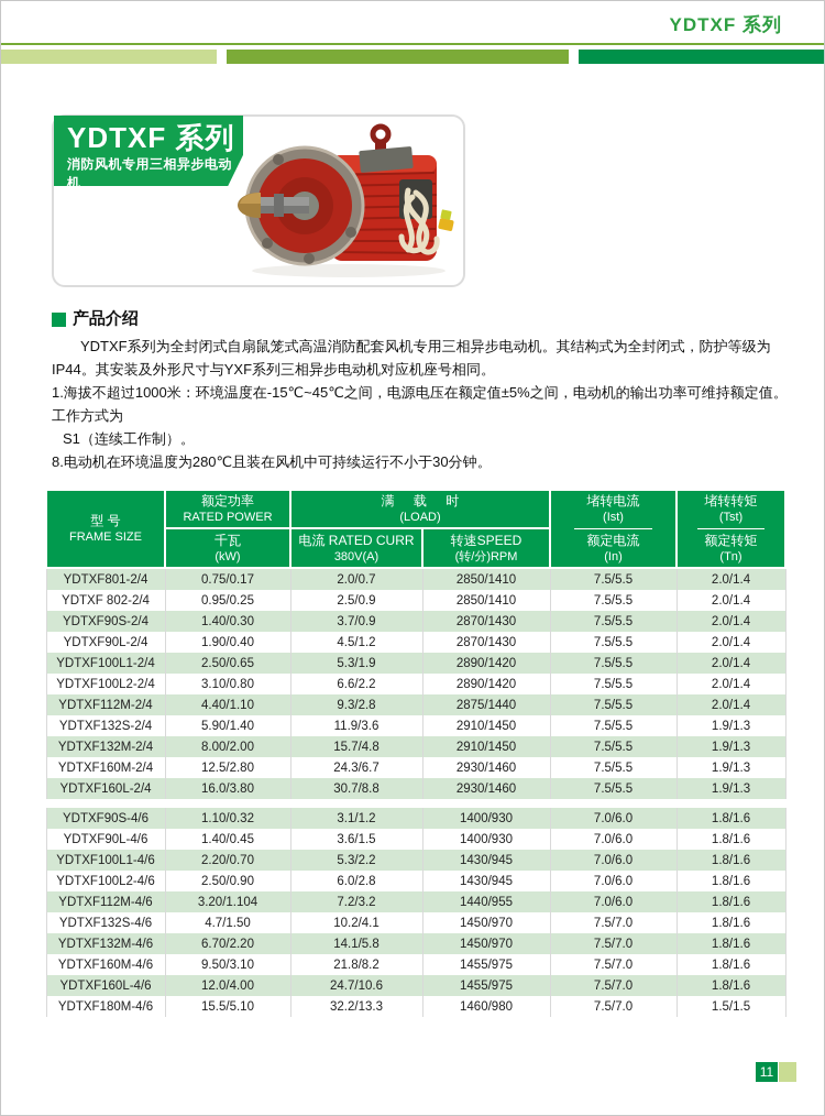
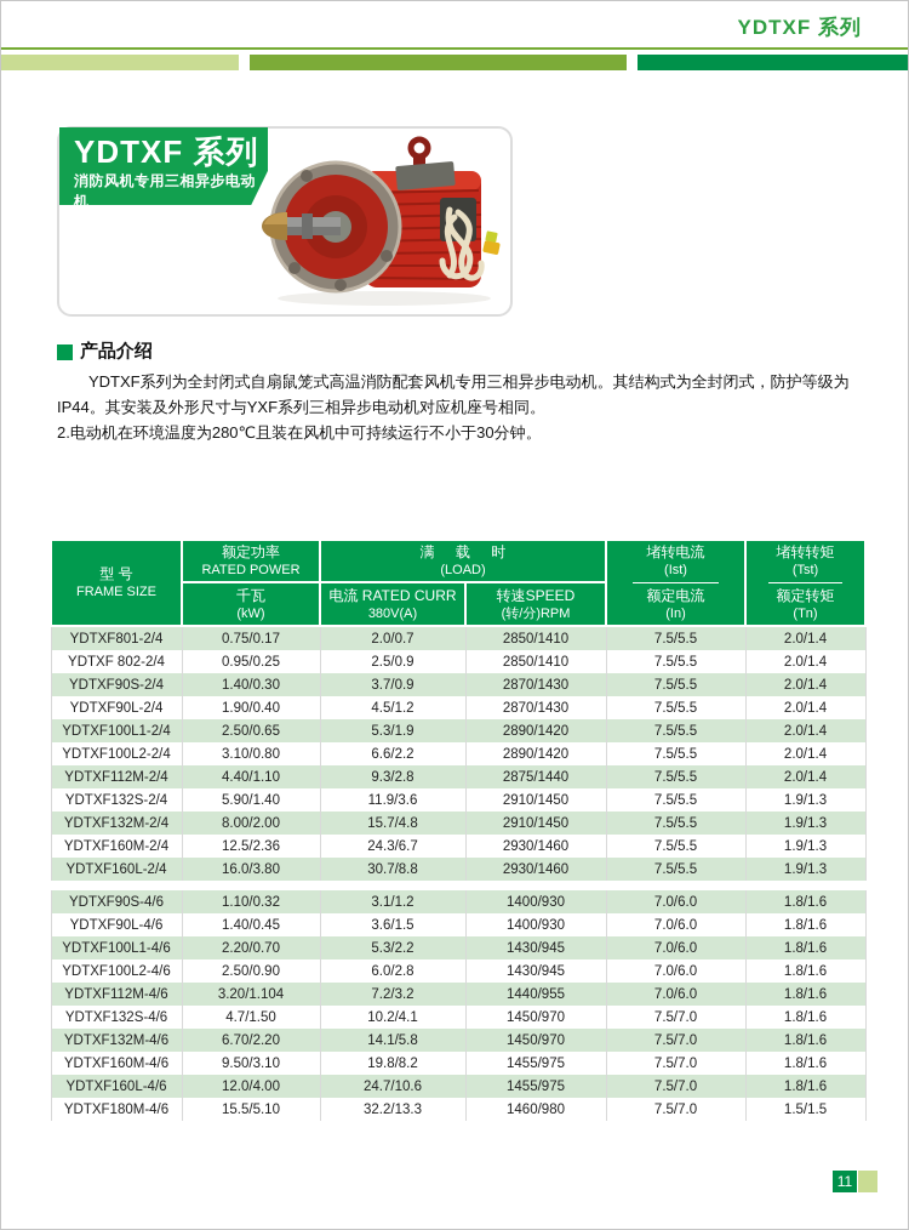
  YDTXF 系列
  YDTXF 系列
  消防风机专用三相异步电动机
  产品介绍
  YDTXF系列为全封闭式自扇鼠笼式高温消防配套风机专用三相异步电动机。其结构式为全封闭式，防护等级为IP44。其安装及外形尺寸与YXF系列三相异步电动机对应机座号相同。
- 1.海拔不超过1000米：环境温度在-15℃~45℃之间，电源电压在额定值±5%之间，电动机的输出功率可维持额定值。工作方式为
- S1（连续工作制）。
- 8.电动机在环境温度为280℃且装在风机中可持续运行不小于30分钟。
+ 2.电动机在环境温度为280℃且装在风机中可持续运行不小于30分钟。
  型 号 FRAME SIZE	额定功率 RATED POWER	满 载 时 (LOAD)	堵转电流 (Ist) 额定电流 (In)	堵转转矩 (Tst) 额定转矩 (Tn)
  千瓦 (kW)	电流 RATED CURR 380V(A)	转速SPEED (转/分)RPM
  YDTXF801-2/4	0.75/0.17	2.0/0.7	2850/1410	7.5/5.5	2.0/1.4
  YDTXF 802-2/4	0.95/0.25	2.5/0.9	2850/1410	7.5/5.5	2.0/1.4
  YDTXF90S-2/4	1.40/0.30	3.7/0.9	2870/1430	7.5/5.5	2.0/1.4
  YDTXF90L-2/4	1.90/0.40	4.5/1.2	2870/1430	7.5/5.5	2.0/1.4
  YDTXF100L1-2/4	2.50/0.65	5.3/1.9	2890/1420	7.5/5.5	2.0/1.4
  YDTXF100L2-2/4	3.10/0.80	6.6/2.2	2890/1420	7.5/5.5	2.0/1.4
  YDTXF112M-2/4	4.40/1.10	9.3/2.8	2875/1440	7.5/5.5	2.0/1.4
  YDTXF132S-2/4	5.90/1.40	11.9/3.6	2910/1450	7.5/5.5	1.9/1.3
  YDTXF132M-2/4	8.00/2.00	15.7/4.8	2910/1450	7.5/5.5	1.9/1.3
- YDTXF160M-2/4	12.5/2.80	24.3/6.7	2930/1460	7.5/5.5	1.9/1.3
+ YDTXF160M-2/4	12.5/2.36	24.3/6.7	2930/1460	7.5/5.5	1.9/1.3
  YDTXF160L-2/4	16.0/3.80	30.7/8.8	2930/1460	7.5/5.5	1.9/1.3
  YDTXF90S-4/6	1.10/0.32	3.1/1.2	1400/930	7.0/6.0	1.8/1.6
  YDTXF90L-4/6	1.40/0.45	3.6/1.5	1400/930	7.0/6.0	1.8/1.6
  YDTXF100L1-4/6	2.20/0.70	5.3/2.2	1430/945	7.0/6.0	1.8/1.6
  YDTXF100L2-4/6	2.50/0.90	6.0/2.8	1430/945	7.0/6.0	1.8/1.6
  YDTXF112M-4/6	3.20/1.104	7.2/3.2	1440/955	7.0/6.0	1.8/1.6
  YDTXF132S-4/6	4.7/1.50	10.2/4.1	1450/970	7.5/7.0	1.8/1.6
  YDTXF132M-4/6	6.70/2.20	14.1/5.8	1450/970	7.5/7.0	1.8/1.6
- YDTXF160M-4/6	9.50/3.10	21.8/8.2	1455/975	7.5/7.0	1.8/1.6
+ YDTXF160M-4/6	9.50/3.10	19.8/8.2	1455/975	7.5/7.0	1.8/1.6
  YDTXF160L-4/6	12.0/4.00	24.7/10.6	1455/975	7.5/7.0	1.8/1.6
  YDTXF180M-4/6	15.5/5.10	32.2/13.3	1460/980	7.5/7.0	1.5/1.5
  11
